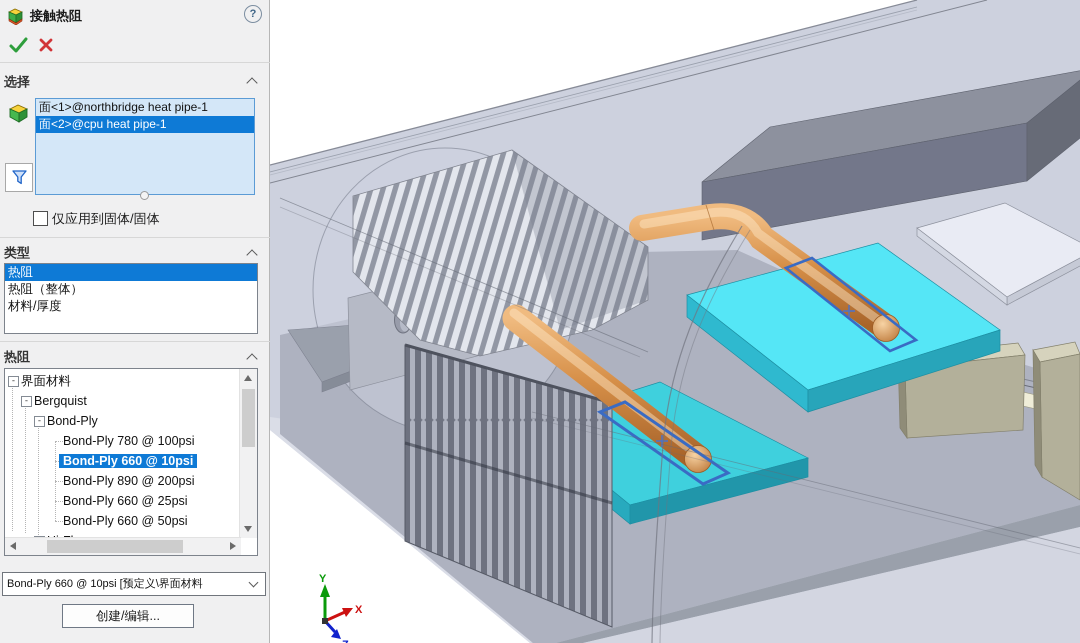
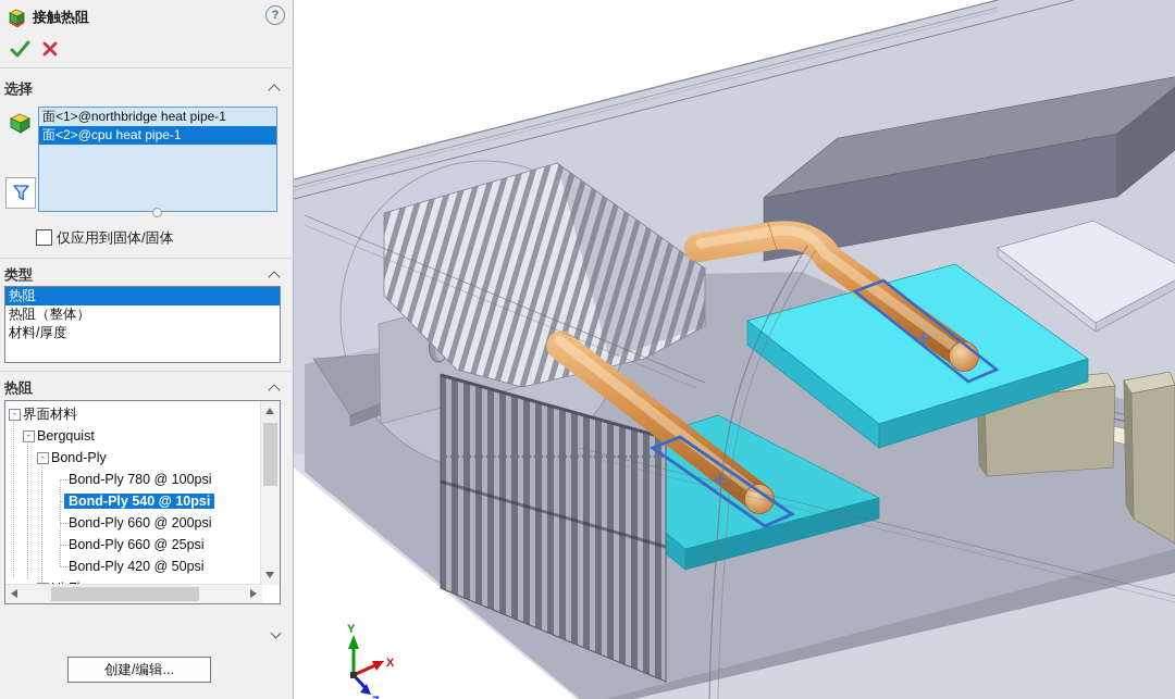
  接触热阻
  ?
  选择
  面<1>@northbridge heat pipe-1
  面<2>@cpu heat pipe-1
  仅应用到固体/固体
  类型
  热阻
  热阻（整体）
  材料/厚度
  热阻
  -
  界面材料
  -
  Bergquist
  -
  Bond-Ply
  Bond-Ply 780 @ 100psi
- Bond-Ply 660 @ 10psi
+ Bond-Ply 540 @ 10psi
- Bond-Ply 890 @ 200psi
+ Bond-Ply 660 @ 200psi
  Bond-Ply 660 @ 25psi
- Bond-Ply 660 @ 50psi
+ Bond-Ply 420 @ 50psi
- Bond-Ply 660 @ 10psi [预定义\界面材料
  创建/编辑...
  Y
  X
